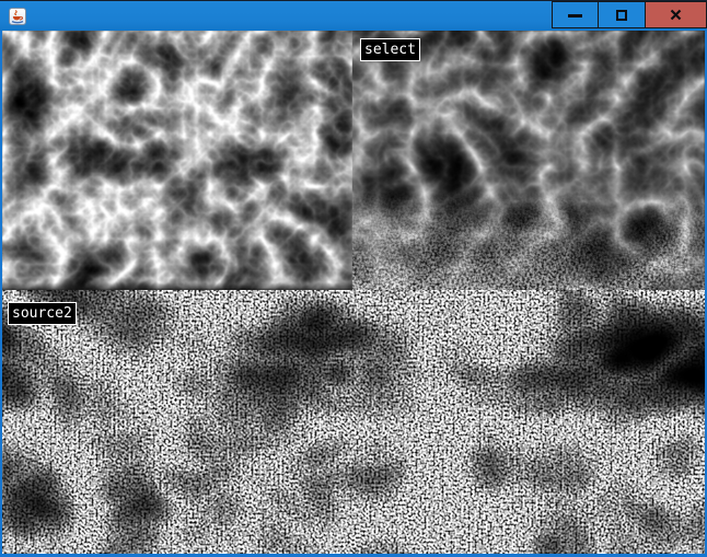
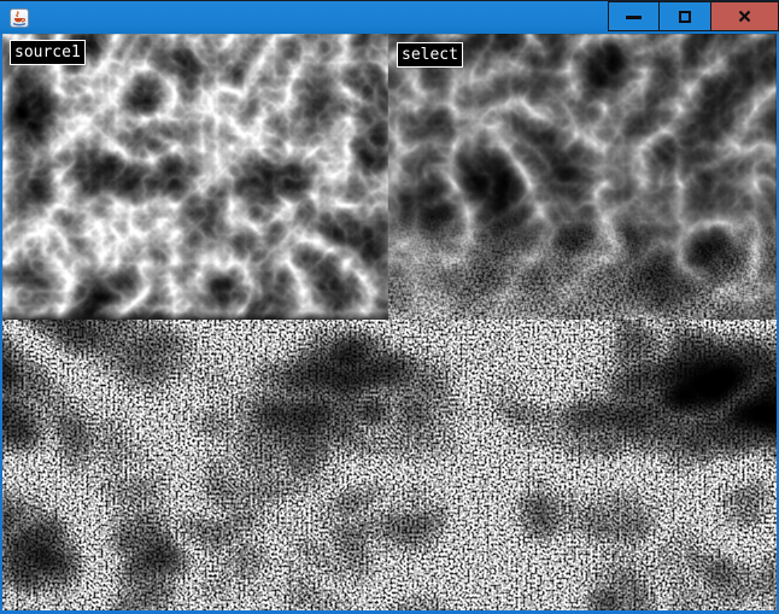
+ source1
  select
- source2
